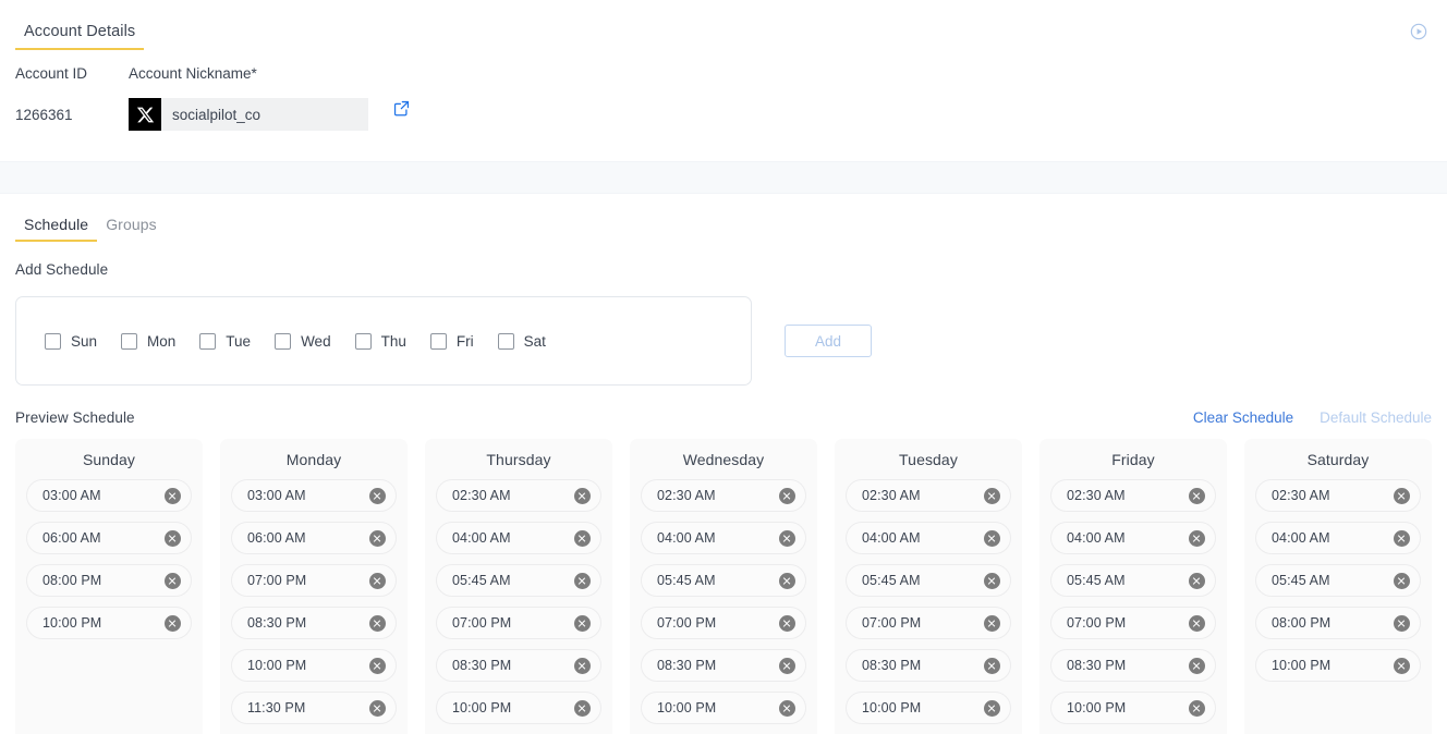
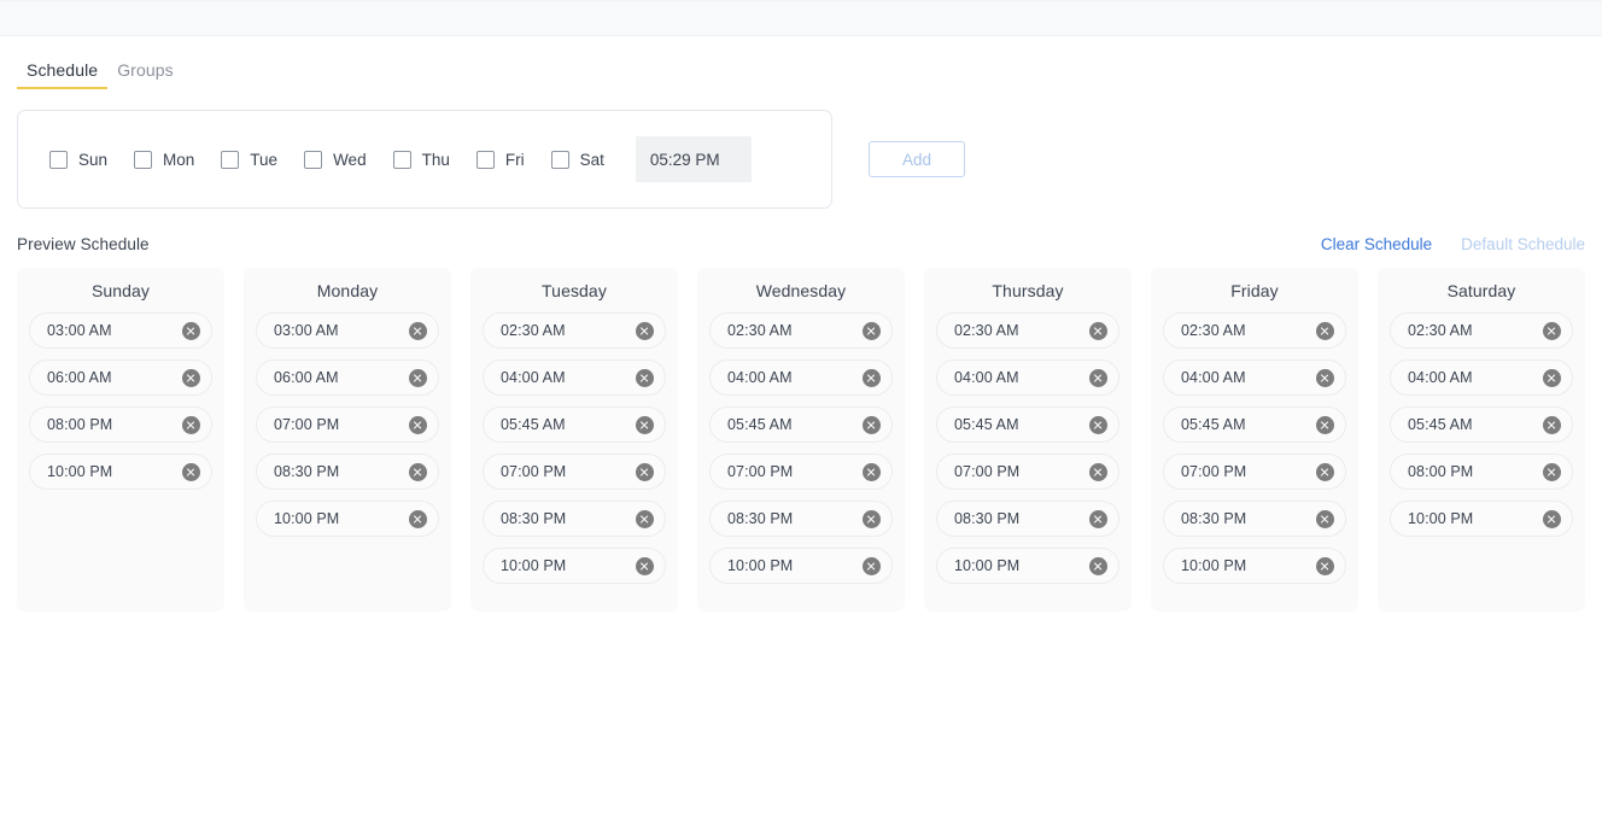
- Account Details
- Account ID
- 1266361
- Account Nickname*
- socialpilot_co
  Schedule
  Groups
- Add Schedule
  Sun
  Mon
  Tue
  Wed
  Thu
  Fri
  Sat
+ 05:29 PM
  Add
  Preview Schedule
  Clear Schedule
  Default Schedule
  Sunday
  03:00 AM
  06:00 AM
  08:00 PM
  10:00 PM
  Monday
  03:00 AM
  06:00 AM
  07:00 PM
  08:30 PM
  10:00 PM
- 11:30 PM
- Thursday
+ Tuesday
  02:30 AM
  04:00 AM
  05:45 AM
  07:00 PM
  08:30 PM
  10:00 PM
  Wednesday
  02:30 AM
  04:00 AM
  05:45 AM
  07:00 PM
  08:30 PM
  10:00 PM
- Tuesday
+ Thursday
  02:30 AM
  04:00 AM
  05:45 AM
  07:00 PM
  08:30 PM
  10:00 PM
  Friday
  02:30 AM
  04:00 AM
  05:45 AM
  07:00 PM
  08:30 PM
  10:00 PM
  Saturday
  02:30 AM
  04:00 AM
  05:45 AM
  08:00 PM
  10:00 PM
